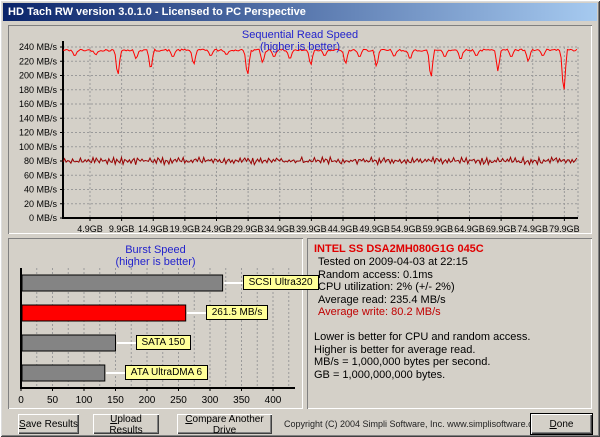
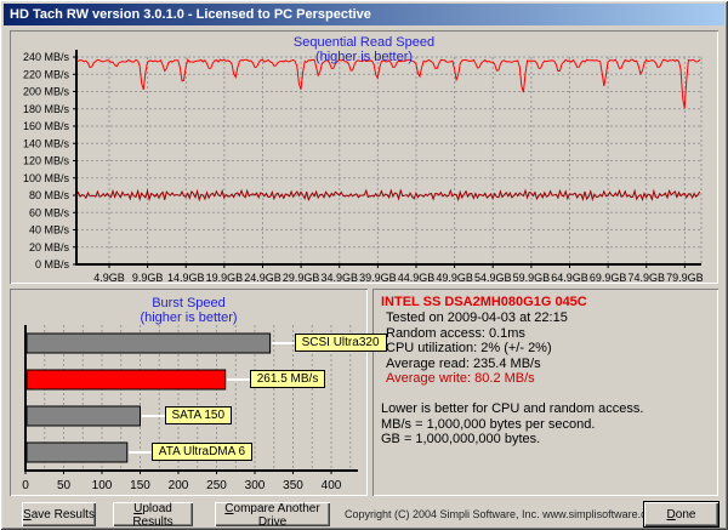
  HD Tach RW version 3.0.1.0 - Licensed to PC Perspective
  Sequential Read Speed
  (higher is better)
  240 MB/s
  220 MB/s
  200 MB/s
  180 MB/s
  160 MB/s
  140 MB/s
  120 MB/s
  100 MB/s
  80 MB/s
  60 MB/s
  40 MB/s
  20 MB/s
  0 MB/s
  4.9GB
  9.9GB
  14.9GB
  19.9GB
  24.9GB
  29.9GB
  34.9GB
  39.9GB
  44.9GB
  49.9GB
  54.9GB
  59.9GB
  64.9GB
  69.9GB
  74.9GB
  79.9GB
  Burst Speed
  (higher is better)
  0
  50
  100
  150
  200
  250
  300
  350
  400
  SCSI Ultra320
  261.5 MB/s
  SATA 150
  ATA UltraDMA 6
  INTEL SS DSA2MH080G1G 045C
  Tested on 2009-04-03 at 22:15
  Random access: 0.1ms
  CPU utilization: 2% (+/- 2%)
  Average read: 235.4 MB/s
  Average write: 80.2 MB/s
  Lower is better for CPU and random access.
- Higher is better for average read.
  MB/s = 1,000,000 bytes per second.
  GB = 1,000,000,000 bytes.
  Save Results
  Upload Results
  Compare Another Drive
  Copyright (C) 2004 Simpli Software, Inc. www.simplisoftware.
  Done
